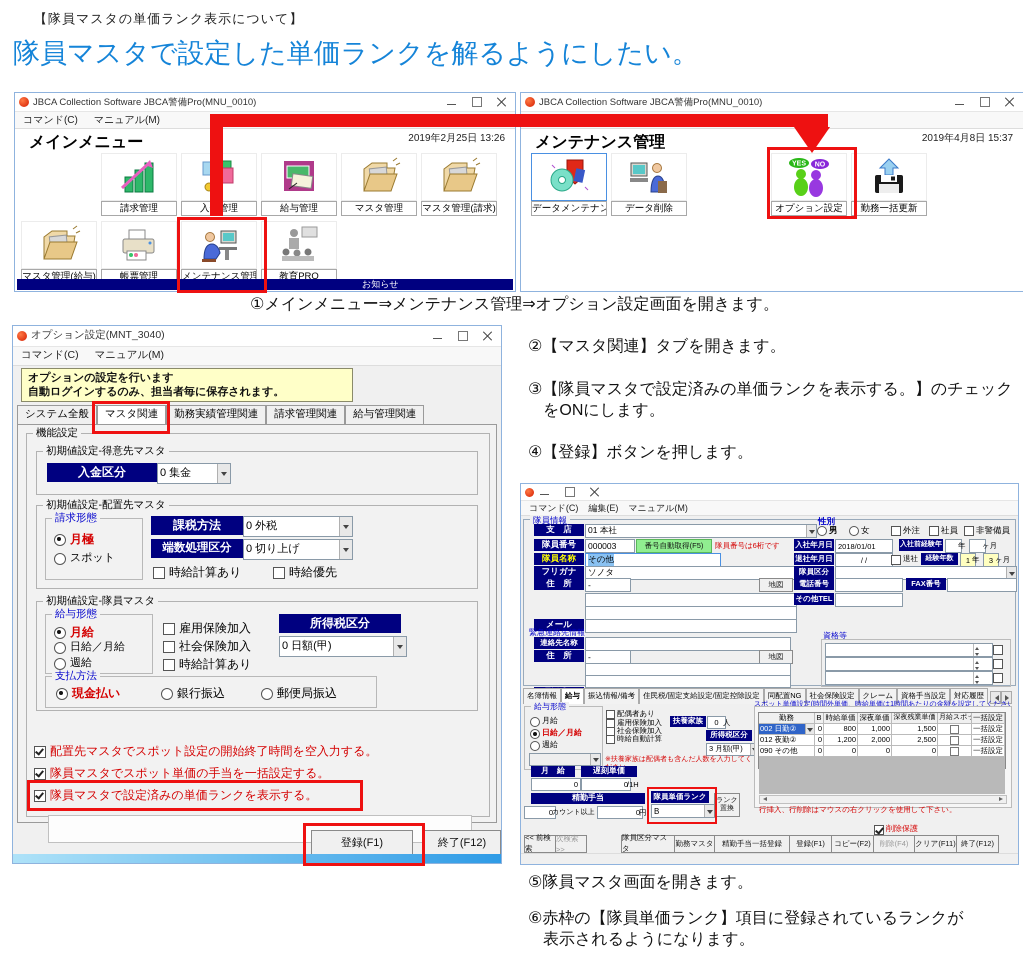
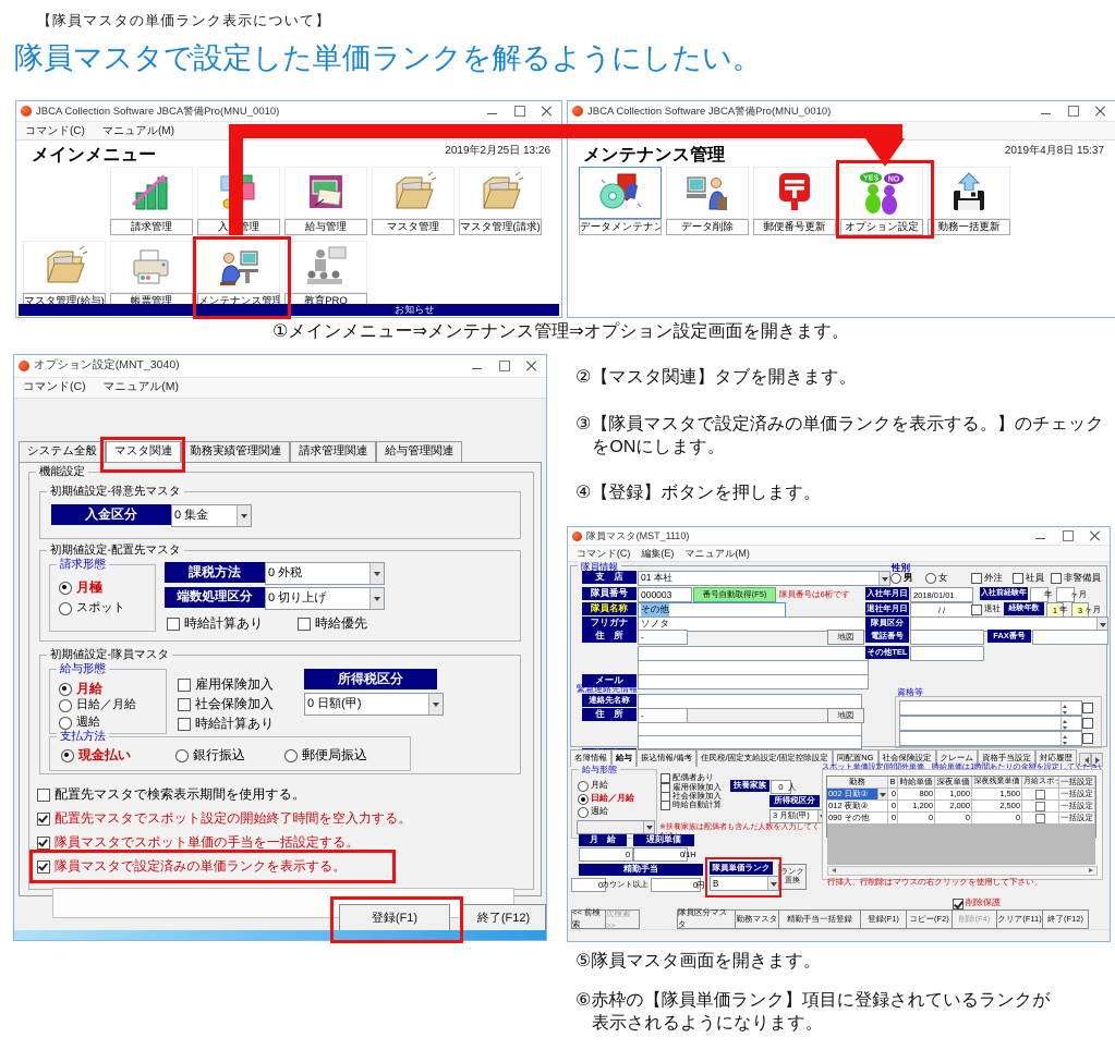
  【隊員マスタの単価ランク表示について】
  隊員マスタで設定した単価ランクを解るようにしたい。
  JBCA Collection Software JBCA警備Pro(MNU_0010)
  コマンド(C)
  マニュアル(M)
  2019年2月25日 13:26
  メインメニュー
  請求管理
  入管理
  給与管理
  マスタ管理
  マスタ管理(請求)
  マスタ管理(給与)
  帳票管理
  メンテナンス管理
  教育PRO
  お知らせ
  JBCA Collection Software JBCA警備Pro(MNU_0010)
  2019年4月8日 15:37
  メンテナンス管理
  データメンテナン
  データ削除
+ 郵便番号更新
  オプション設定
  勤務一括更新
  ①メインメニュー⇒メンテナンス管理⇒オプション設定画面を開きます。
  オプション設定(MNT_3040)
  コマンド(C)
  マニュアル(M)
- オプションの設定を行います
- 自動ログインするのみ、担当者毎に保存されます。
  システム全般
  マスタ関連
  勤務実績管理関連
  請求管理関連
  給与管理関連
  機能設定
  初期値設定-得意先マスタ
  入金区分
  0 集金
  初期値設定-配置先マスタ
  請求形態
  月極
  スポット
  課税方法
  0 外税
  端数処理区分
  0 切り上げ
  時給計算あり
  時給優先
  初期値設定-隊員マスタ
  給与形態
  月給
  日給／月給
  週給
  雇用保険加入
  社会保険加入
  時給計算あり
  所得税区分
  0 日額(甲)
  支払方法
  現金払い
  銀行振込
  郵便局振込
+ 配置先マスタで検索表示期間を使用する。
  配置先マスタでスポット設定の開始終了時間を空入力する。
  隊員マスタでスポット単価の手当を一括設定する。
  隊員マスタで設定済みの単価ランクを表示する。
  登録(F1)
  終了(F12)
  ②【マスタ関連】タブを開きます。
  ③【隊員マスタで設定済みの単価ランクを表示する。】のチェック
  をONにします。
  ④【登録】ボタンを押します。
+ 隊員マスタ(MST_1110)
  コマンド(C)
  編集(E)
  マニュアル(M)
  隊員情報
  支 店
  01 本社
  性別
  男
  女
  外注
  社員
  非警備員
  隊員番号
  000003
  番号自動取得(F5)
  隊員番号は6桁です
  入社年月日
  2018/01/01
  年
  ヶ月
  隊員名称
  その他
  退社年月日
  / /
  退社
  1
  年
  3
  ヶ月
  フリガナ
  ソノタ
  隊員区分
  住 所
  -
  地図
  電話番号
  FAX番号
  その他TEL
  メール
  緊急連絡先情報
  連絡先名称
  住 所
  -
  地図
  資格等
  名簿情報
  給与
  振込情報/備考
  住民税/固定支給設定/固定控除設定
  同配置NG
  社会保険設定
  クレーム
  資格手当設定
  対応履歴
  給与形態
  月給
  日給／月給
  週給
  配偶者あり
  雇用保険加入
  社会保険加入
  時給自動計算
  扶養家族
  0
  人
  所得税区分
  3 月額(甲)
  月 給
  遅刻単価
  0
  0
  /1H
  精勤手当
  0
  0
  円
  隊員単価ランク
  B
  勤務
  B
  時給単価
  深夜単価
  一括設定
  002 日勤②
  0
  800
  1,000
  1,500
  一括設定
  012 夜勤②
  0
  1,200
  2,000
  2,500
  一括設定
  090 その他
  0
  0
  0
  0
  一括設定
  行挿入、行削除はマウスの右クリックを使用して下さい。
  削除保護
  << 前検索
  次検索 >>
  隊員区分マスタ
  勤務マスタ
  精勤手当一括登録
  登録(F1)
  コピー(F2)
  削除(F4)
  クリア(F11)
  終了(F12)
  ⑤隊員マスタ画面を開きます。
  ⑥赤枠の【隊員単価ランク】項目に登録されているランクが
  表示されるようになります。
